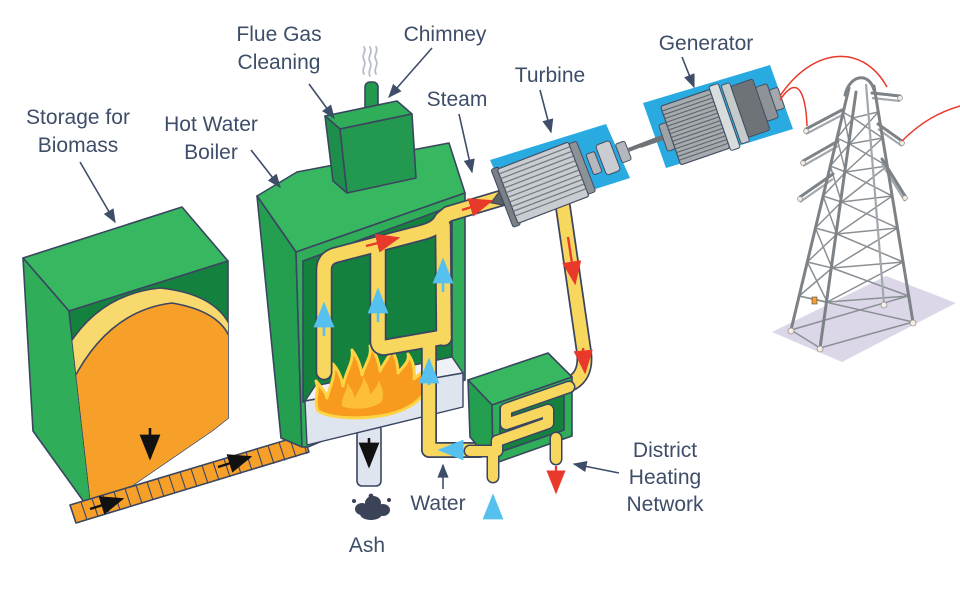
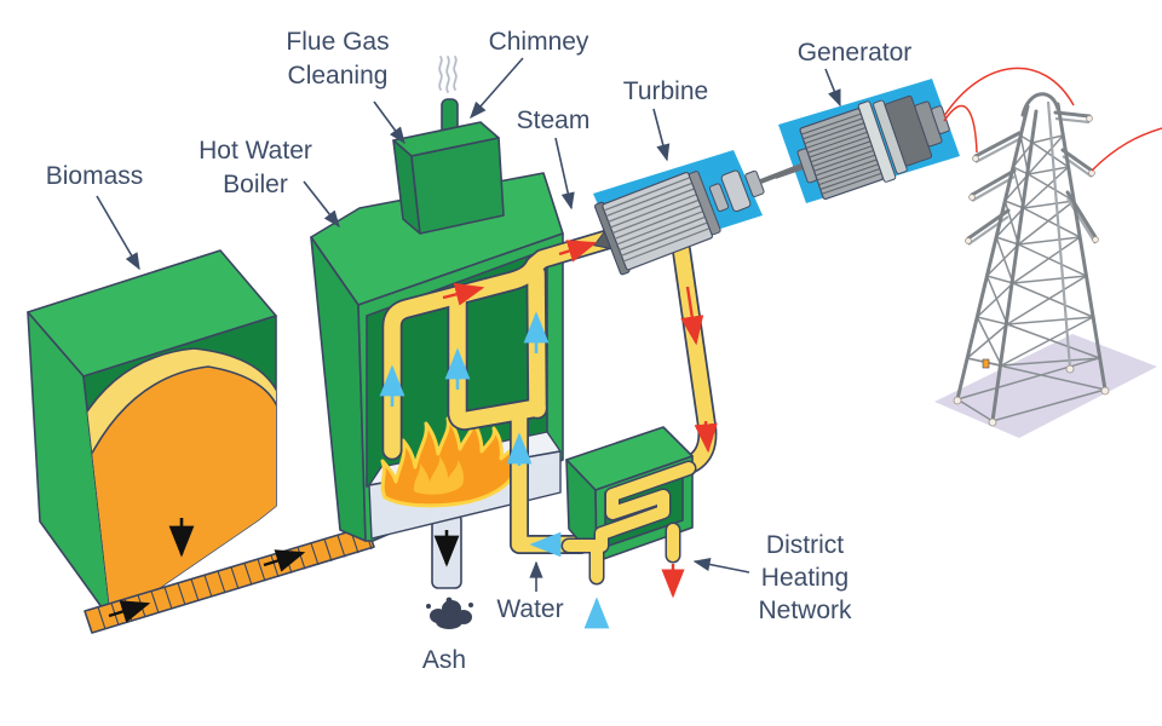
- Storage for
  Biomass
  Hot Water
  Boiler
  Flue Gas
  Cleaning
  Chimney
  Steam
  Turbine
  Generator
  District
  Heating
  Network
  Water
  Ash
